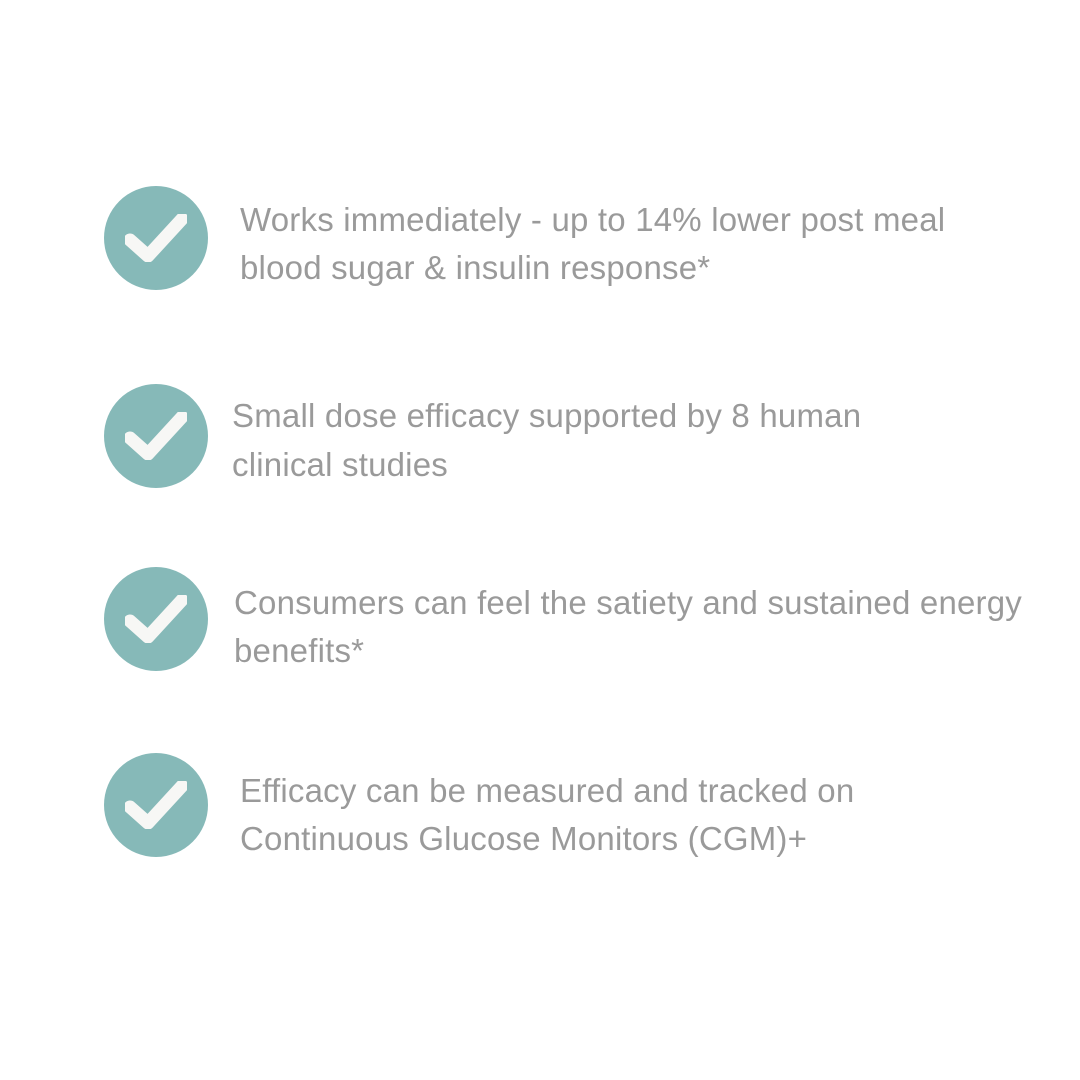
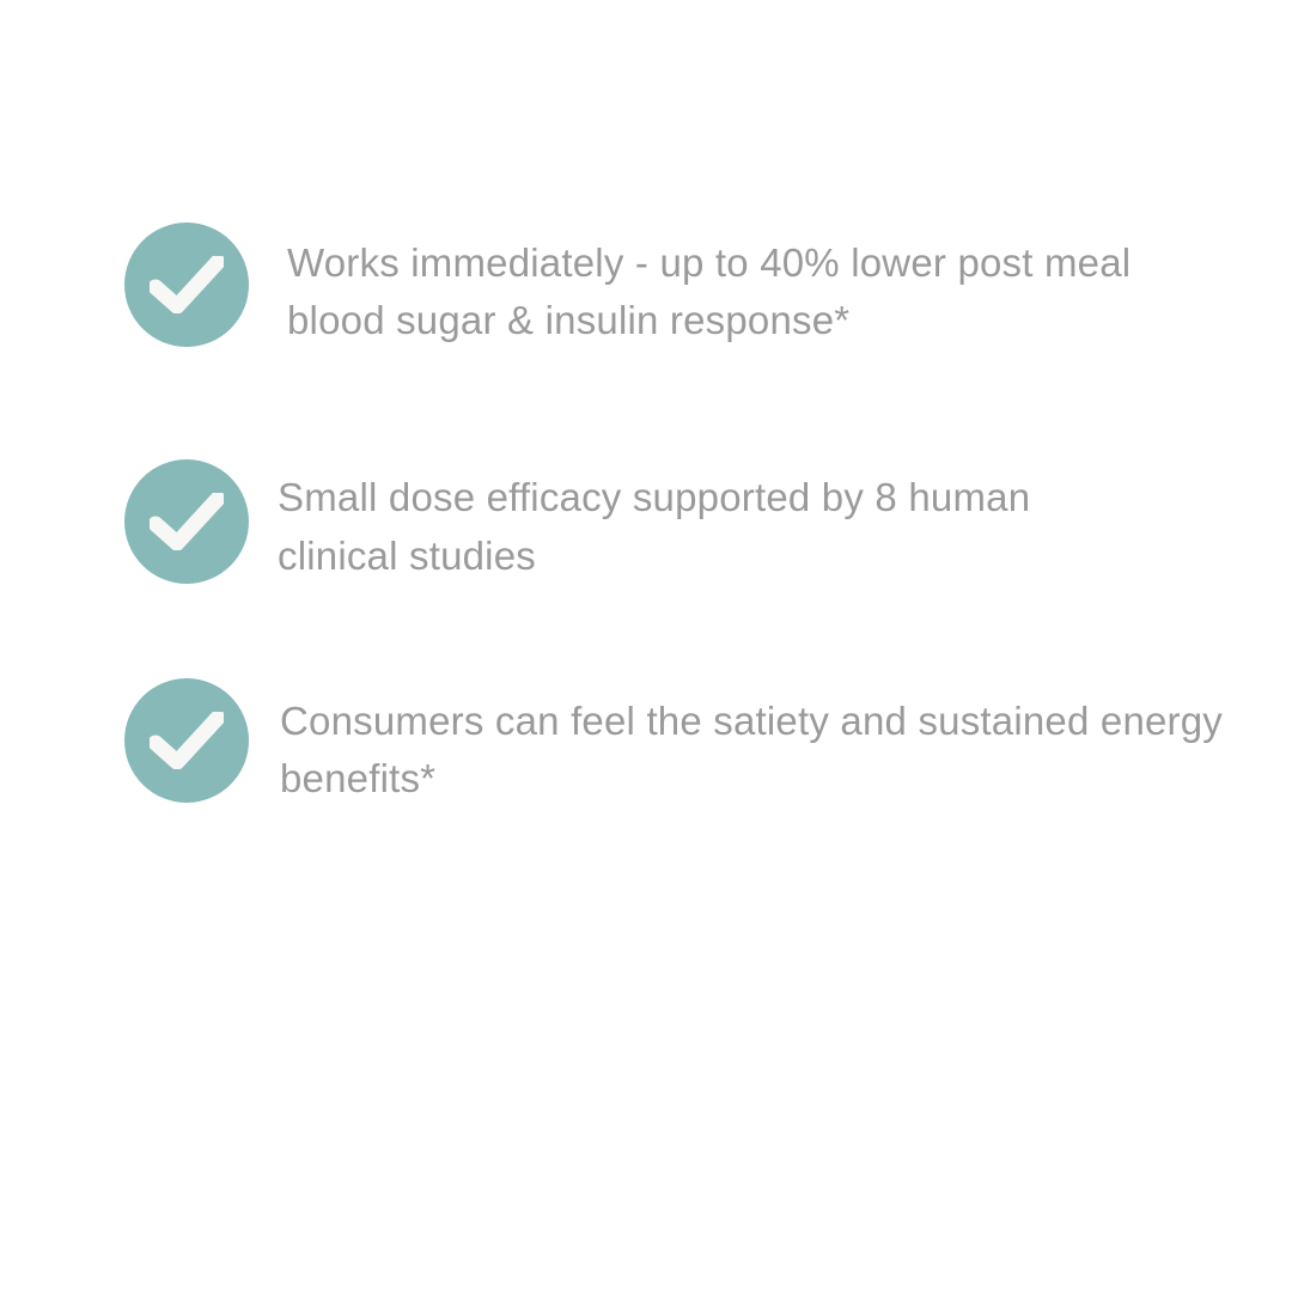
- Works immediately - up to 14% lower post meal blood sugar & insulin response*
+ Works immediately - up to 40% lower post meal blood sugar & insulin response*
  Small dose efficacy supported by 8 human
  clinical studies
  Consumers can feel the satiety and sustained energy benefits*
- Efficacy can be measured and tracked on Continuous Glucose Monitors (CGM)+
